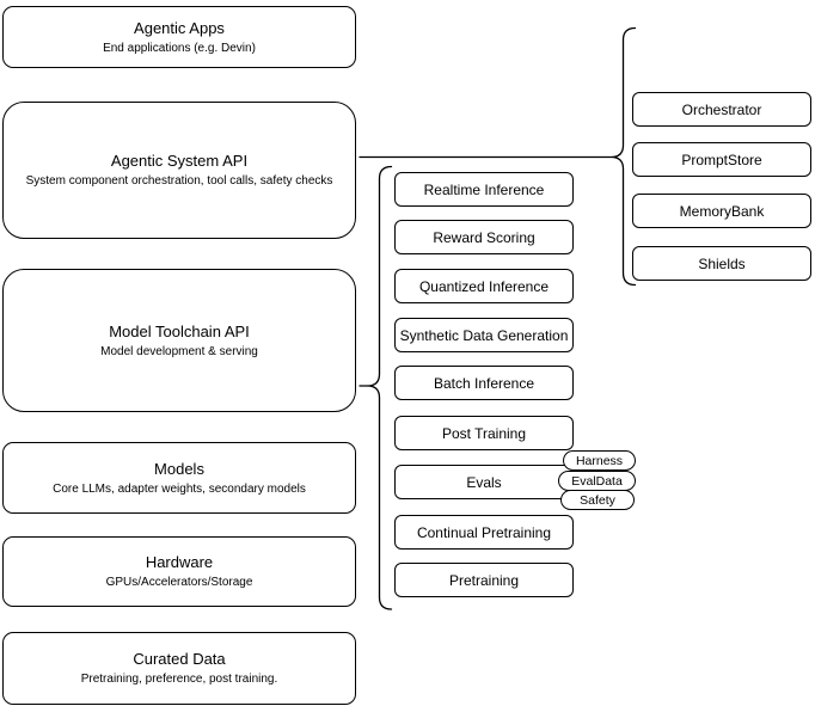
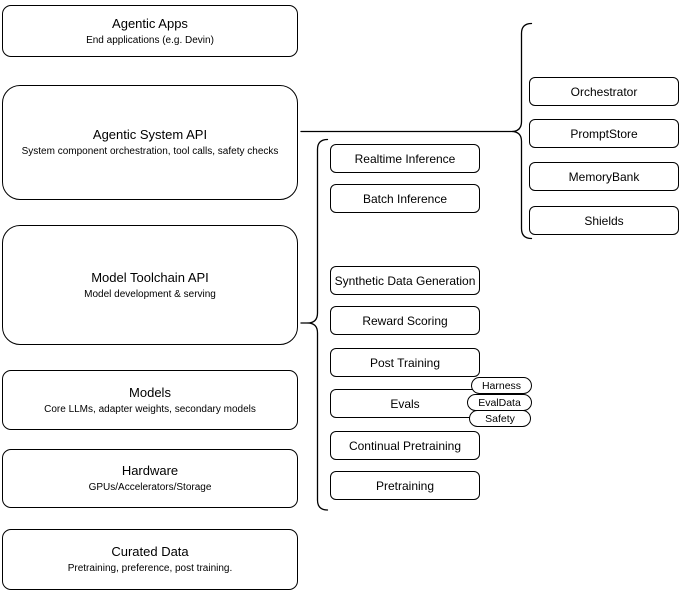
  Agentic Apps
  End applications (e.g. Devin)
  Agentic System API
  System component orchestration, tool calls, safety checks
  Model Toolchain API
  Model development & serving
  Models
  Core LLMs, adapter weights, secondary models
  Hardware
  GPUs/Accelerators/Storage
  Curated Data
  Pretraining, preference, post training.
  Realtime Inference
- Reward Scoring
+ Batch Inference
- Quantized Inference
  Synthetic Data Generation
- Batch Inference
+ Reward Scoring
  Post Training
  Evals
  Continual Pretraining
  Pretraining
  Harness
  EvalData
  Safety
  Orchestrator
  PromptStore
  MemoryBank
  Shields
